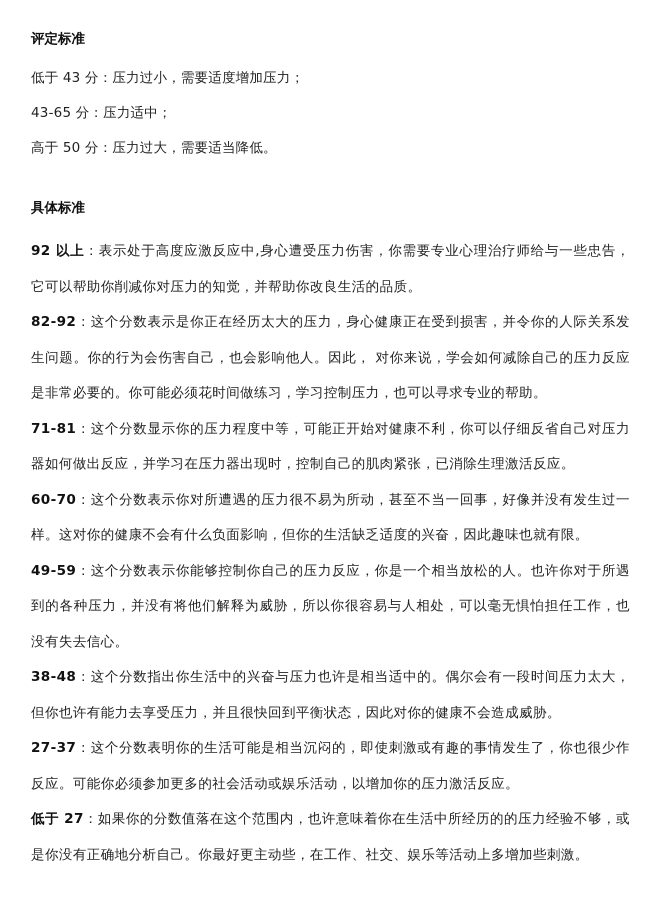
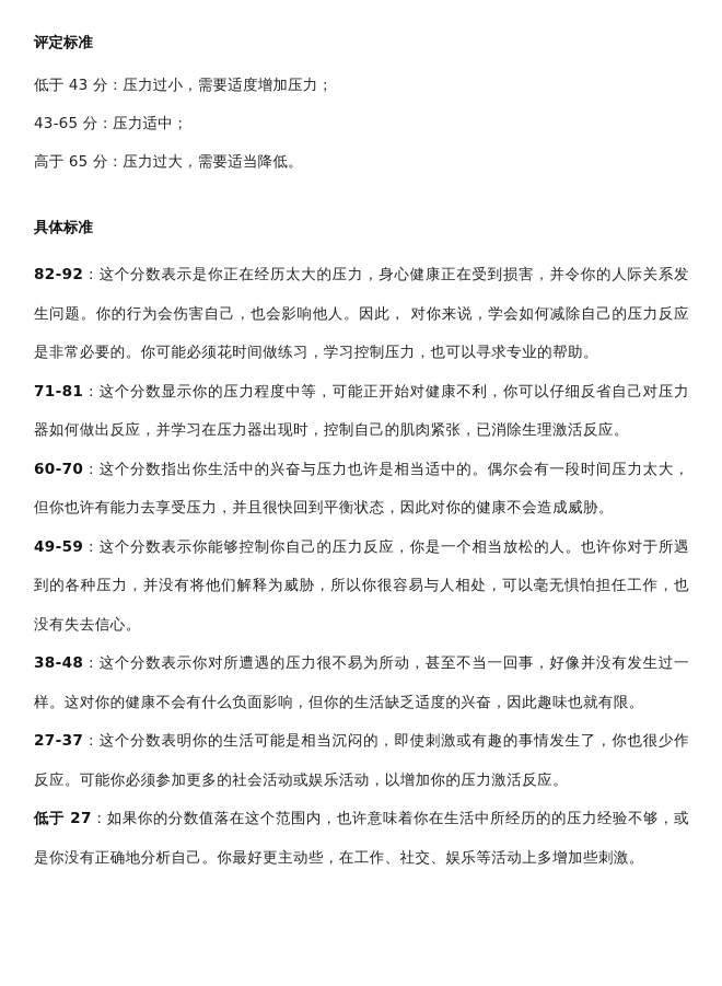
  评定标准
  低于 43 分：压力过小，需要适度增加压力；
  43-65 分：压力适中；
- 高于 50 分：压力过大，需要适当降低。
+ 高于 65 分：压力过大，需要适当降低。
  具体标准
- 92 以上：表示处于高度应激反应中,身心遭受压力伤害，你需要专业心理治疗师给与一些忠告，它可以帮助你削减你对压力的知觉，并帮助你改良生活的品质。
  82-92：这个分数表示是你正在经历太大的压力，身心健康正在受到损害，并令你的人际关系发生问题。你的行为会伤害自己，也会影响他人。因此， 对你来说，学会如何减除自己的压力反应是非常必要的。你可能必须花时间做练习，学习控制压力，也可以寻求专业的帮助。
  71-81：这个分数显示你的压力程度中等，可能正开始对健康不利，你可以仔细反省自己对压力器如何做出反应，并学习在压力器出现时，控制自己的肌肉紧张，已消除生理激活反应。
- 60-70：这个分数表示你对所遭遇的压力很不易为所动，甚至不当一回事，好像并没有发生过一样。这对你的健康不会有什么负面影响，但你的生活缺乏适度的兴奋，因此趣味也就有限。
+ 60-70：这个分数指出你生活中的兴奋与压力也许是相当适中的。偶尔会有一段时间压力太大，但你也许有能力去享受压力，并且很快回到平衡状态，因此对你的健康不会造成威胁。
  49-59：这个分数表示你能够控制你自己的压力反应，你是一个相当放松的人。也许你对于所遇到的各种压力，并没有将他们解释为威胁，所以你很容易与人相处，可以毫无惧怕担任工作，也没有失去信心。
- 38-48：这个分数指出你生活中的兴奋与压力也许是相当适中的。偶尔会有一段时间压力太大，但你也许有能力去享受压力，并且很快回到平衡状态，因此对你的健康不会造成威胁。
+ 38-48：这个分数表示你对所遭遇的压力很不易为所动，甚至不当一回事，好像并没有发生过一样。这对你的健康不会有什么负面影响，但你的生活缺乏适度的兴奋，因此趣味也就有限。
  27-37：这个分数表明你的生活可能是相当沉闷的，即使刺激或有趣的事情发生了，你也很少作反应。可能你必须参加更多的社会活动或娱乐活动，以增加你的压力激活反应。
  低于 27：如果你的分数值落在这个范围内，也许意味着你在生活中所经历的的压力经验不够，或是你没有正确地分析自己。你最好更主动些，在工作、社交、娱乐等活动上多增加些刺激。
